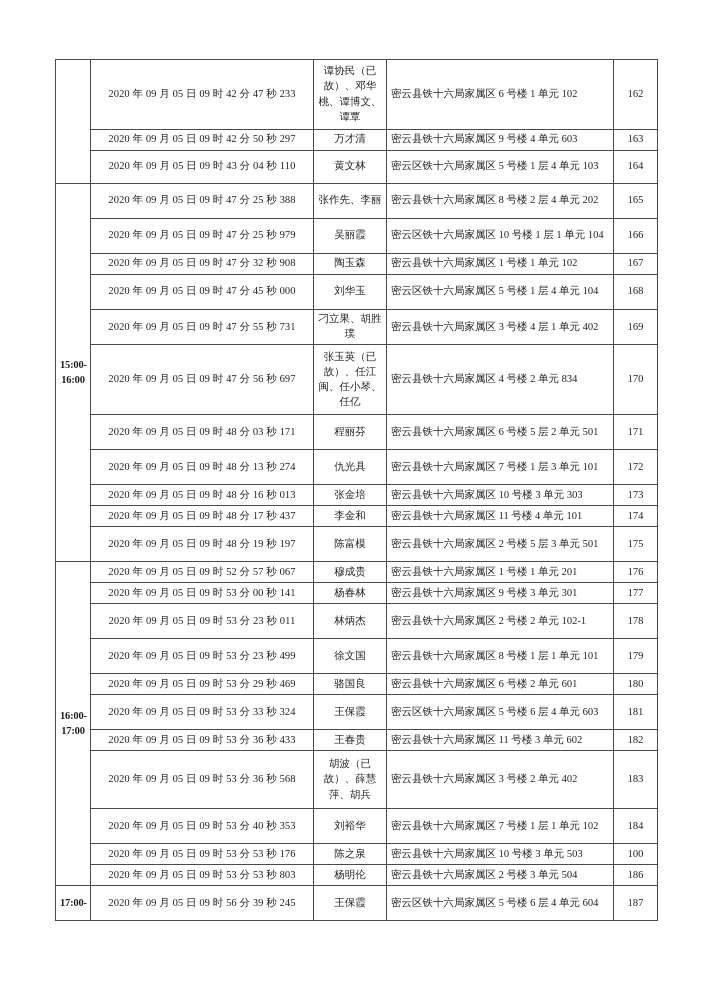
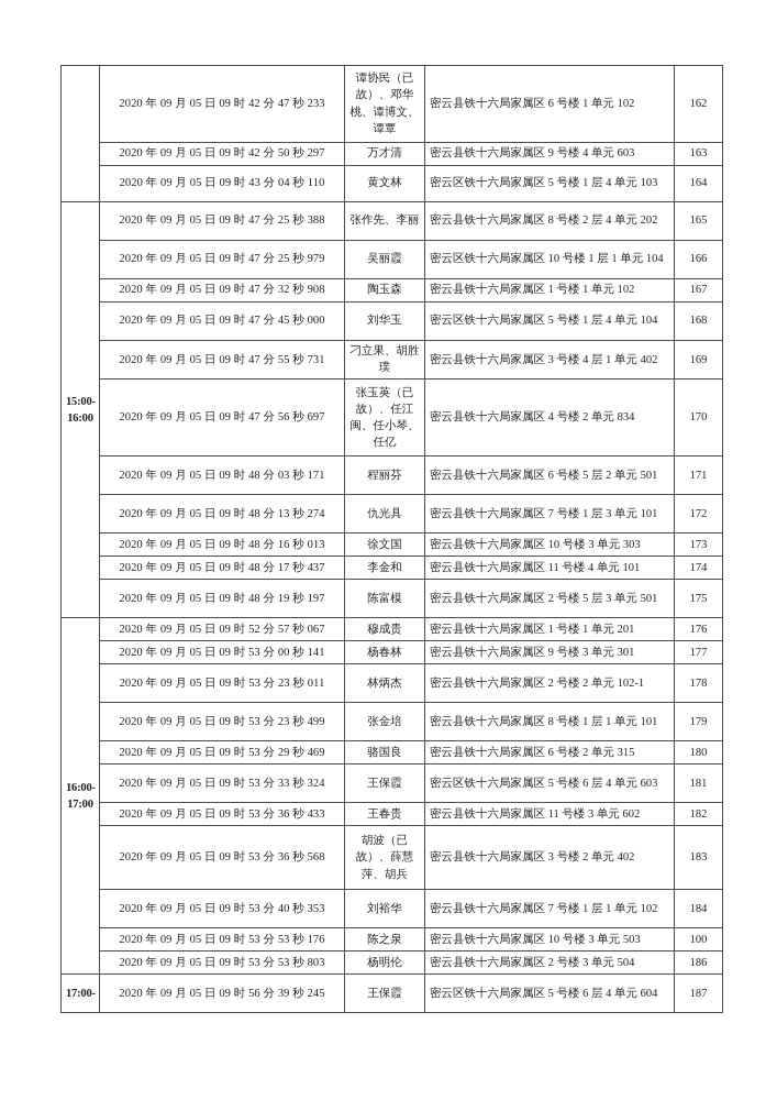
  	2020 年 09 月 05 日 09 时 42 分 47 秒 233	谭协民（已故）、邓华桃、谭博文、谭覃	密云县铁十六局家属区 6 号楼 1 单元 102	162
  2020 年 09 月 05 日 09 时 42 分 50 秒 297	万才清	密云县铁十六局家属区 9 号楼 4 单元 603	163
  2020 年 09 月 05 日 09 时 43 分 04 秒 110	黄文林	密云区铁十六局家属区 5 号楼 1 层 4 单元 103	164
  15:00-16:00	2020 年 09 月 05 日 09 时 47 分 25 秒 388	张作先、李丽	密云县铁十六局家属区 8 号楼 2 层 4 单元 202	165
  2020 年 09 月 05 日 09 时 47 分 25 秒 979	吴丽霞	密云区铁十六局家属区 10 号楼 1 层 1 单元 104	166
  2020 年 09 月 05 日 09 时 47 分 32 秒 908	陶玉森	密云县铁十六局家属区 1 号楼 1 单元 102	167
  2020 年 09 月 05 日 09 时 47 分 45 秒 000	刘华玉	密云区铁十六局家属区 5 号楼 1 层 4 单元 104	168
  2020 年 09 月 05 日 09 时 47 分 55 秒 731	刁立果、胡胜璞	密云县铁十六局家属区 3 号楼 4 层 1 单元 402	169
  2020 年 09 月 05 日 09 时 47 分 56 秒 697	张玉英（已故）、任江闽、任小琴、任亿	密云县铁十六局家属区 4 号楼 2 单元 834	170
  2020 年 09 月 05 日 09 时 48 分 03 秒 171	程丽芬	密云县铁十六局家属区 6 号楼 5 层 2 单元 501	171
  2020 年 09 月 05 日 09 时 48 分 13 秒 274	仇光具	密云县铁十六局家属区 7 号楼 1 层 3 单元 101	172
- 2020 年 09 月 05 日 09 时 48 分 16 秒 013	张金培	密云县铁十六局家属区 10 号楼 3 单元 303	173
+ 2020 年 09 月 05 日 09 时 48 分 16 秒 013	徐文国	密云县铁十六局家属区 10 号楼 3 单元 303	173
  2020 年 09 月 05 日 09 时 48 分 17 秒 437	李金和	密云县铁十六局家属区 11 号楼 4 单元 101	174
  2020 年 09 月 05 日 09 时 48 分 19 秒 197	陈富模	密云县铁十六局家属区 2 号楼 5 层 3 单元 501	175
  16:00-17:00	2020 年 09 月 05 日 09 时 52 分 57 秒 067	穆成贵	密云县铁十六局家属区 1 号楼 1 单元 201	176
  2020 年 09 月 05 日 09 时 53 分 00 秒 141	杨春林	密云县铁十六局家属区 9 号楼 3 单元 301	177
  2020 年 09 月 05 日 09 时 53 分 23 秒 011	林炳杰	密云县铁十六局家属区 2 号楼 2 单元 102-1	178
- 2020 年 09 月 05 日 09 时 53 分 23 秒 499	徐文国	密云县铁十六局家属区 8 号楼 1 层 1 单元 101	179
+ 2020 年 09 月 05 日 09 时 53 分 23 秒 499	张金培	密云县铁十六局家属区 8 号楼 1 层 1 单元 101	179
- 2020 年 09 月 05 日 09 时 53 分 29 秒 469	骆国良	密云县铁十六局家属区 6 号楼 2 单元 601	180
+ 2020 年 09 月 05 日 09 时 53 分 29 秒 469	骆国良	密云县铁十六局家属区 6 号楼 2 单元 315	180
  2020 年 09 月 05 日 09 时 53 分 33 秒 324	王保霞	密云区铁十六局家属区 5 号楼 6 层 4 单元 603	181
  2020 年 09 月 05 日 09 时 53 分 36 秒 433	王春贵	密云县铁十六局家属区 11 号楼 3 单元 602	182
  2020 年 09 月 05 日 09 时 53 分 36 秒 568	胡波（已故）、薛慧萍、胡兵	密云县铁十六局家属区 3 号楼 2 单元 402	183
  2020 年 09 月 05 日 09 时 53 分 40 秒 353	刘裕华	密云县铁十六局家属区 7 号楼 1 层 1 单元 102	184
  2020 年 09 月 05 日 09 时 53 分 53 秒 176	陈之泉	密云县铁十六局家属区 10 号楼 3 单元 503	100
  2020 年 09 月 05 日 09 时 53 分 53 秒 803	杨明伦	密云县铁十六局家属区 2 号楼 3 单元 504	186
  17:00-	2020 年 09 月 05 日 09 时 56 分 39 秒 245	王保霞	密云区铁十六局家属区 5 号楼 6 层 4 单元 604	187
